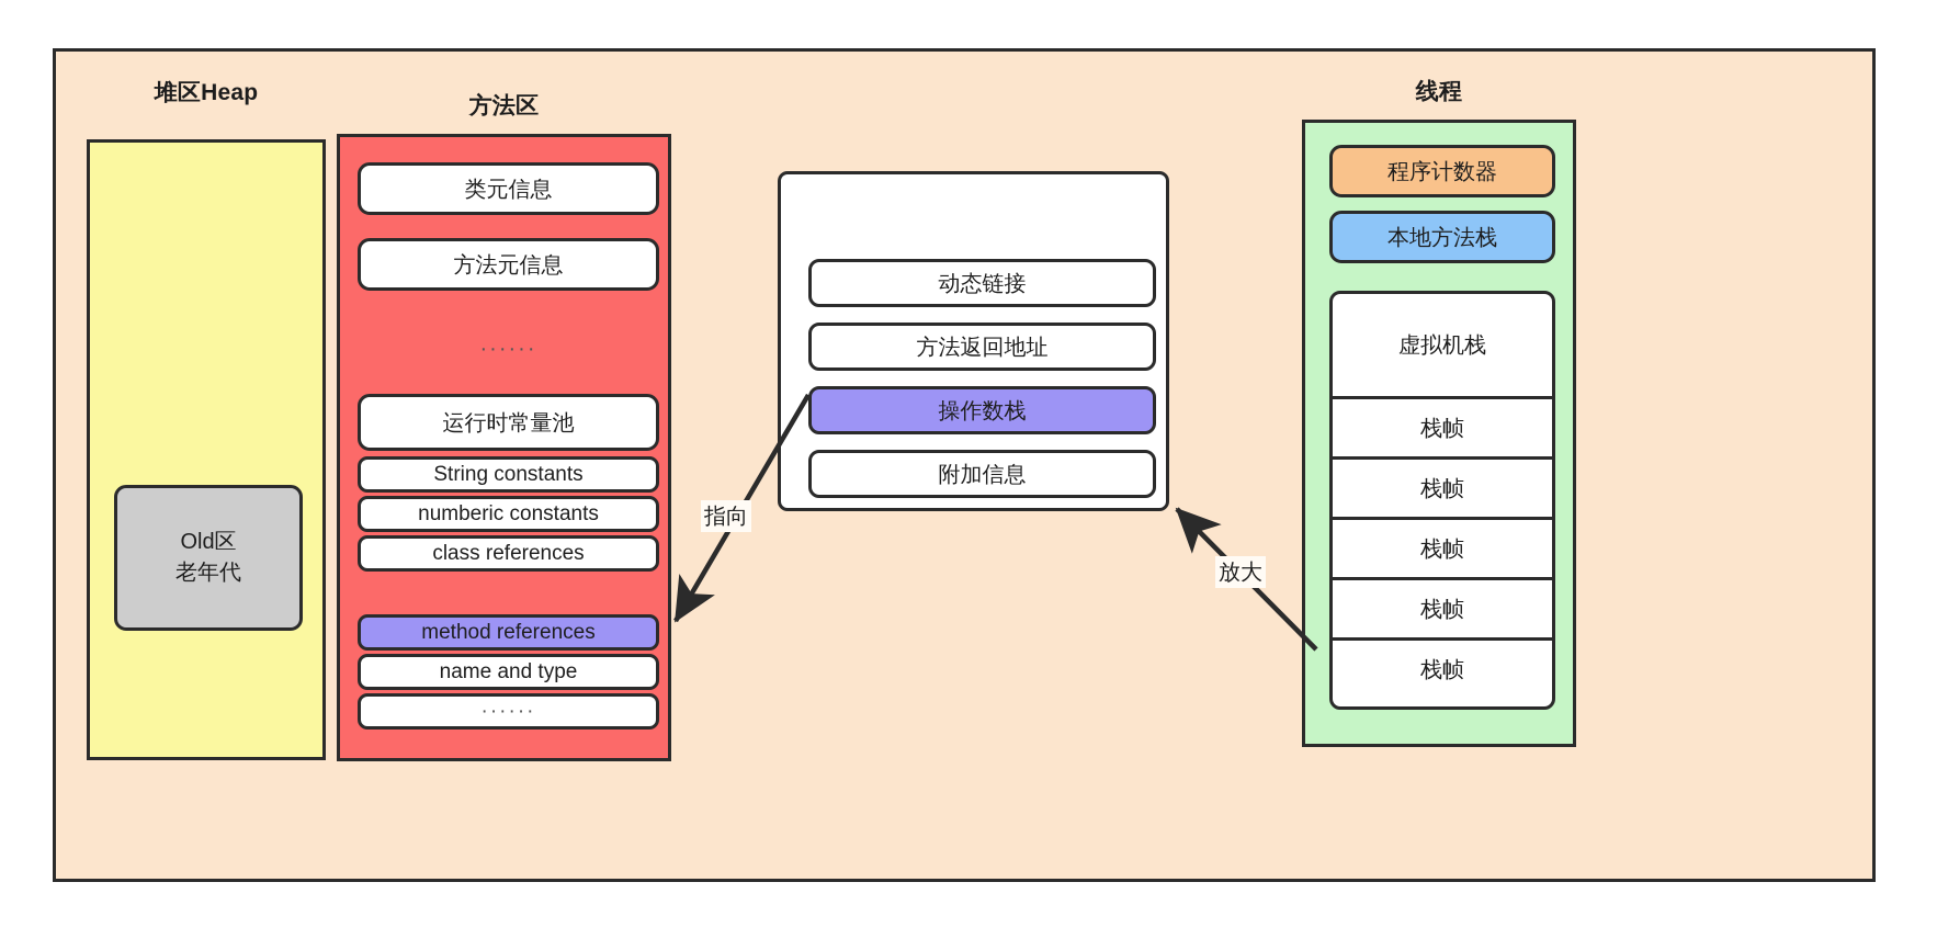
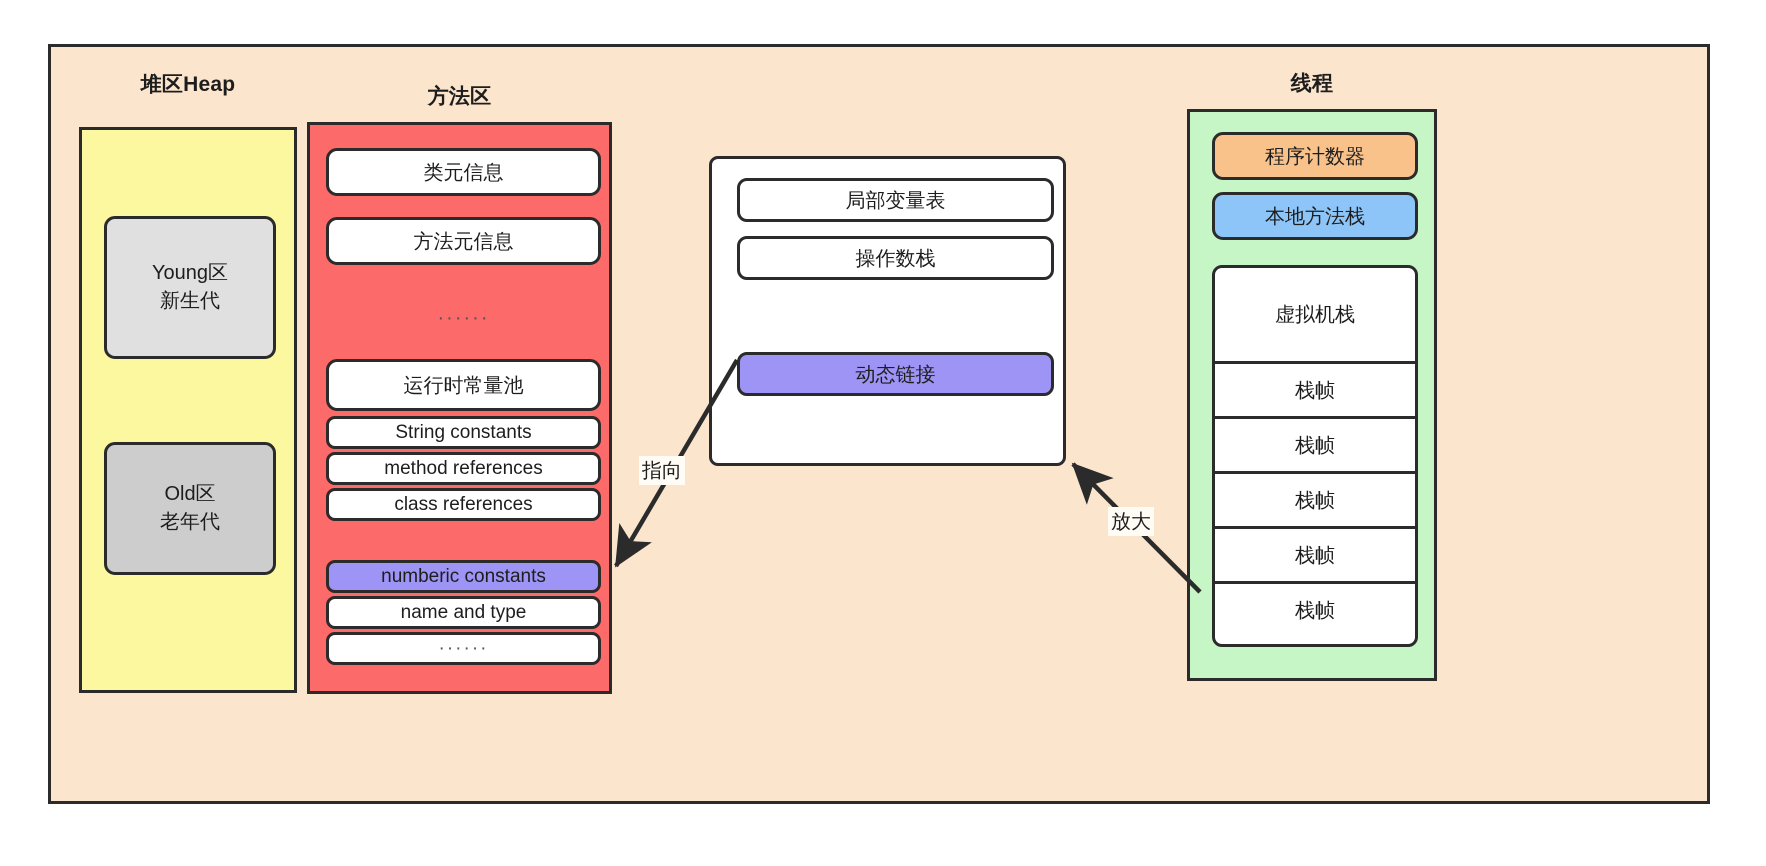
  堆区Heap
  方法区
  线程
+ Young区
+ 新生代
  Old区
  老年代
  类元信息
  方法元信息
  ······
  运行时常量池
  String constants
- numberic constants
+ method references
  class references
- method references
+ numberic constants
  name and type
  ······
+ 局部变量表
- 动态链接
+ 操作数栈
- 方法返回地址
- 操作数栈
+ 动态链接
- 附加信息
  程序计数器
  本地方法栈
  虚拟机栈
  栈帧
  栈帧
  栈帧
  栈帧
  栈帧
  指向
  放大
